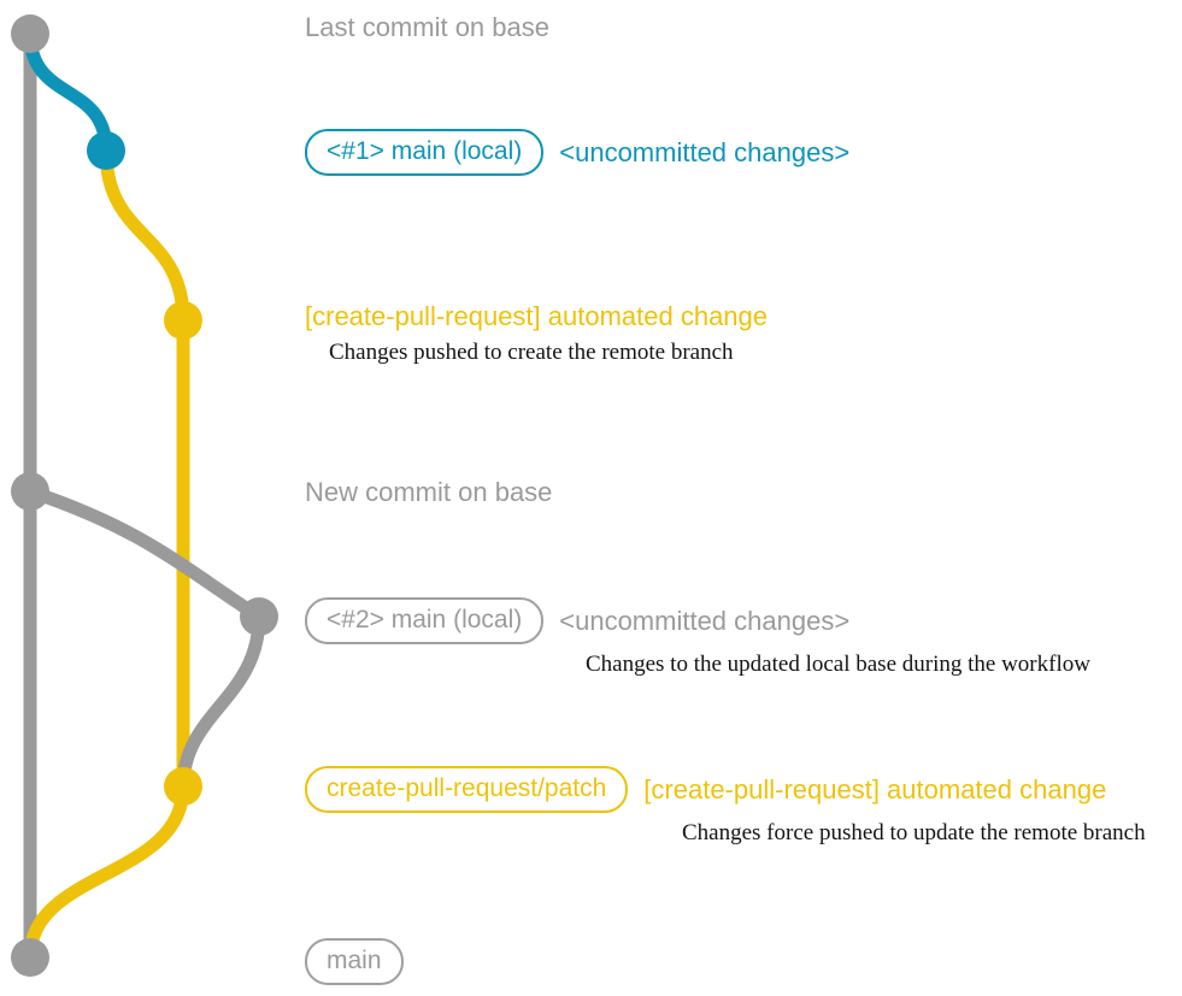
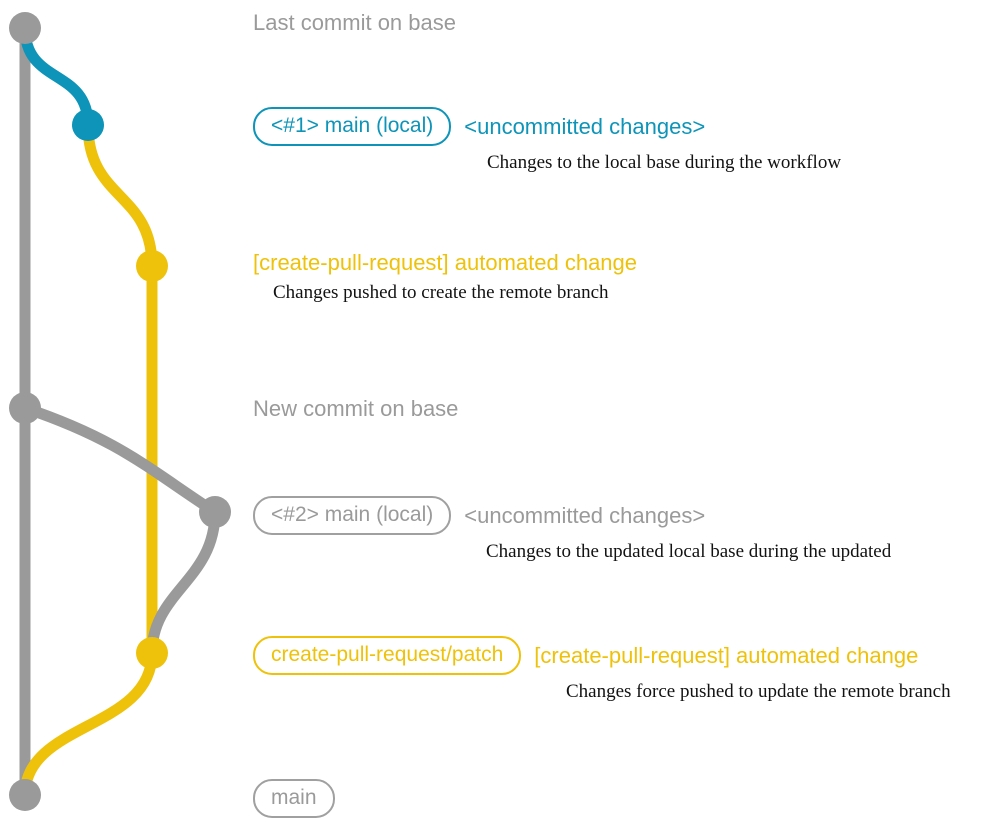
  Last commit on base
  <#1> main (local)
  <uncommitted changes>
+ Changes to the local base during the workflow
  [create-pull-request] automated change
  Changes pushed to create the remote branch
  New commit on base
  <#2> main (local)
  <uncommitted changes>
- Changes to the updated local base during the workflow
+ Changes to the updated local base during the updated
  create-pull-request/patch
  [create-pull-request] automated change
  Changes force pushed to update the remote branch
  main
